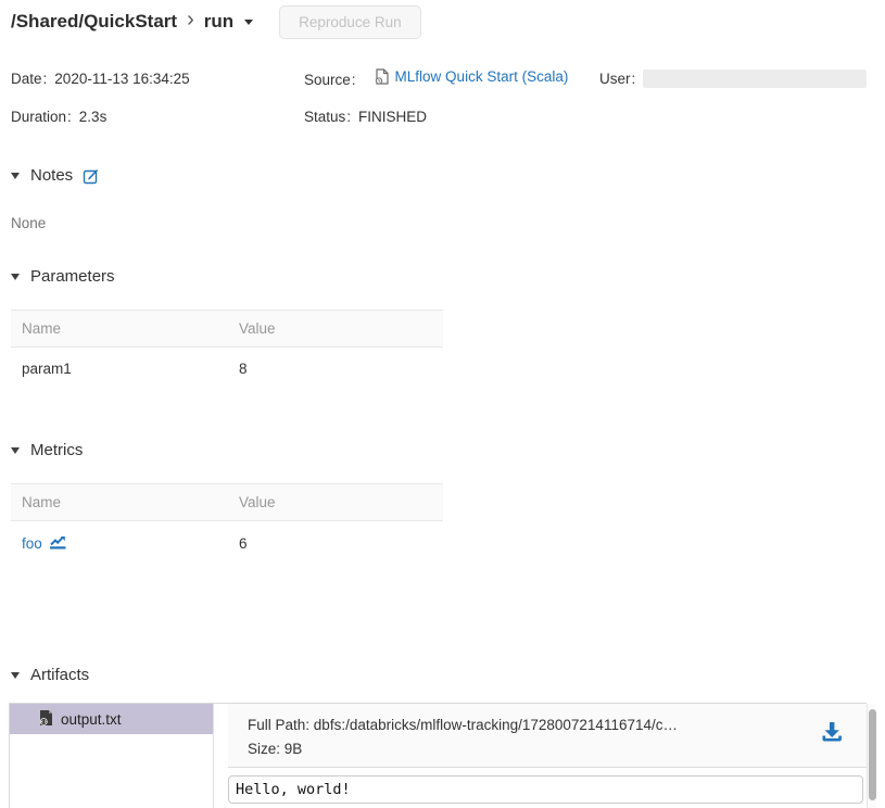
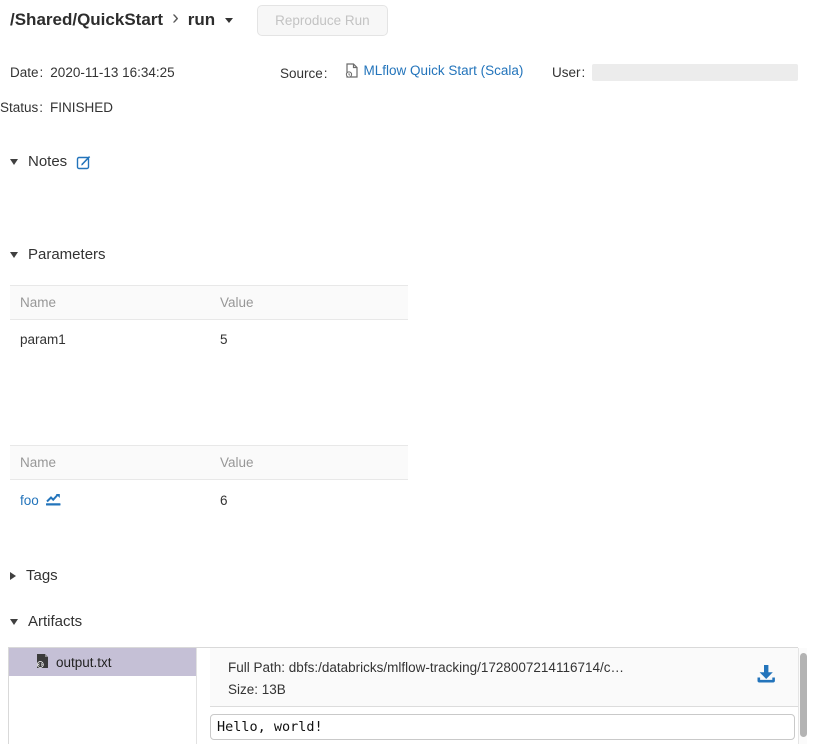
  /Shared/QuickStart
  ›
  run
  Reproduce Run
  Date: 2020-11-13 16:34:25
  Source:
  MLflow Quick Start (Scala)
  User
  :
- Duration: 2.3s
  Status: FINISHED
  Notes
- None
  Parameters
  Name	Value
- param1	8
+ param1	5
- Metrics
  Name	Value
  foo	6
+ Tags
  Artifacts
  output.txt
  Full Path: dbfs:/databricks/mlflow-tracking/1728007214116714/c…
- Size: 9B
+ Size: 13B
  Hello, world!
